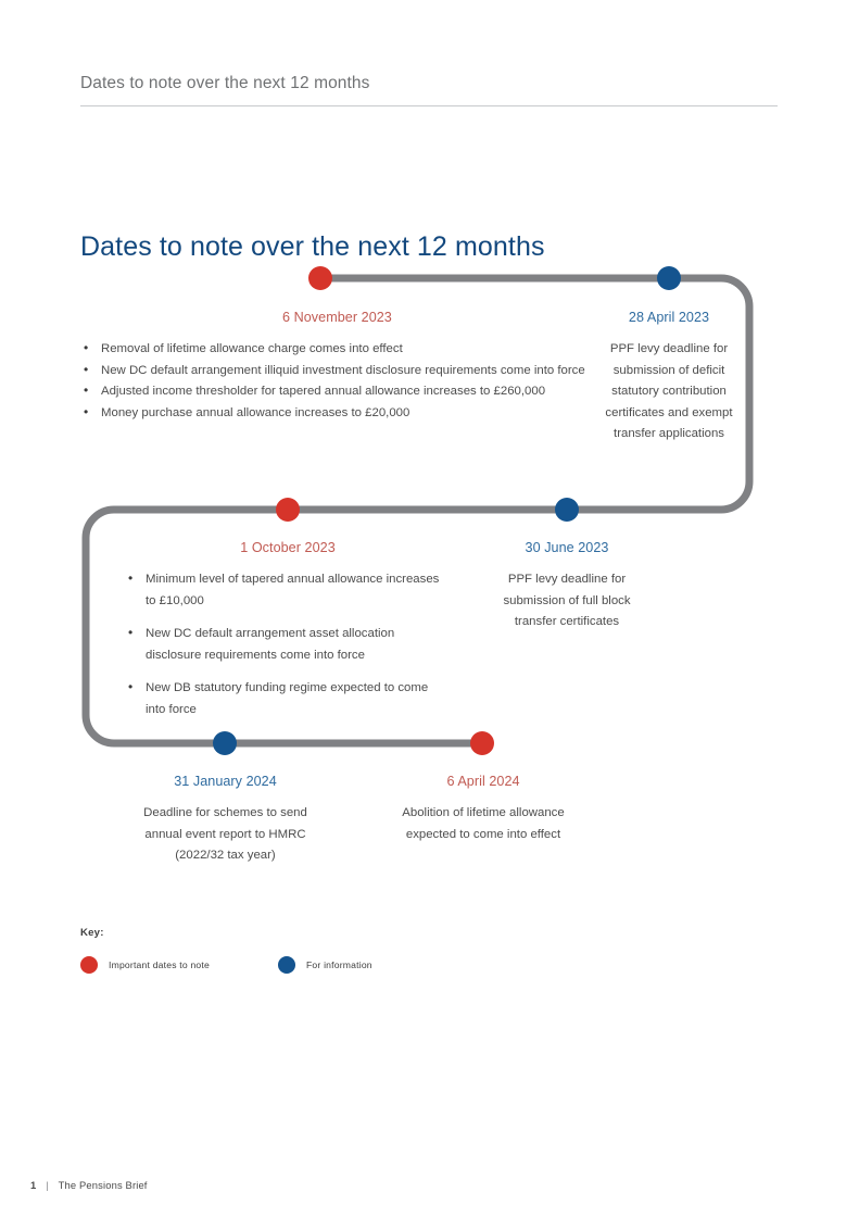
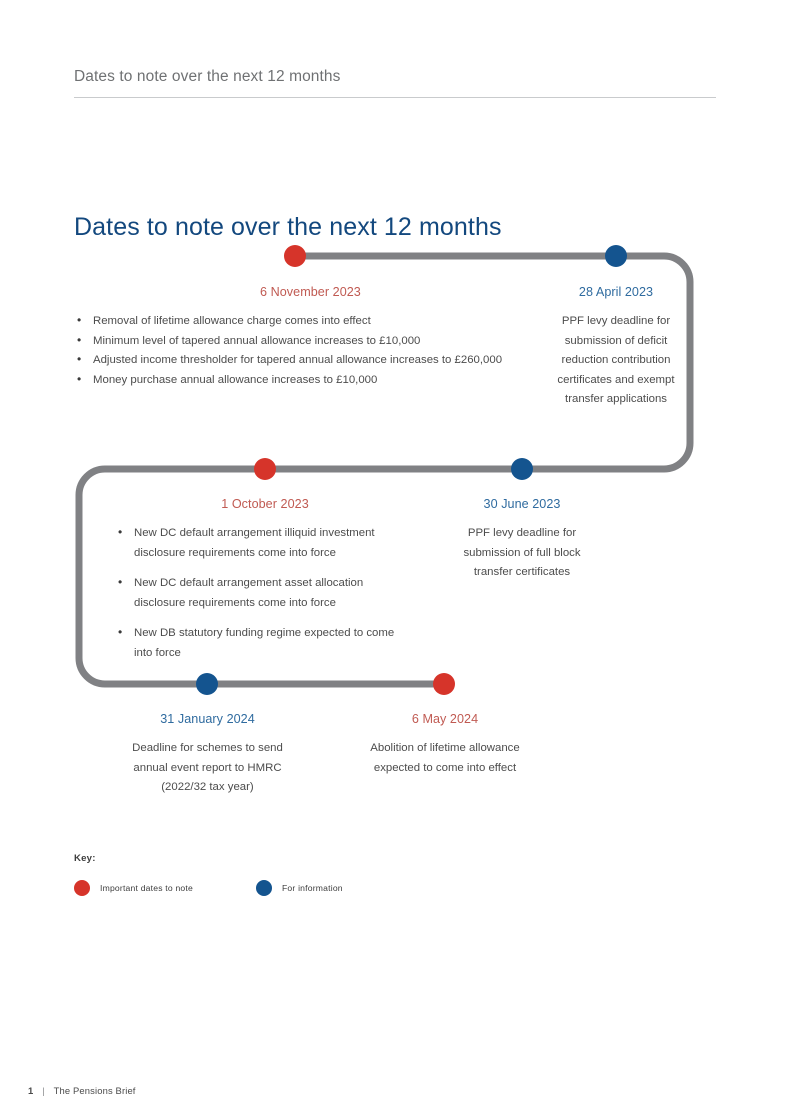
  Dates to note over the next 12 months
  Dates to note over the next 12 months
  6 November 2023
  Removal of lifetime allowance charge comes into effect
- New DC default arrangement illiquid investment disclosure requirements come into force
+ Minimum level of tapered annual allowance increases to £10,000
  Adjusted income thresholder for tapered annual allowance increases to £260,000
- Money purchase annual allowance increases to £20,000
+ Money purchase annual allowance increases to £10,000
  28 April 2023
- PPF levy deadline for submission of deficit statutory contribution certificates and exempt transfer applications
+ PPF levy deadline for submission of deficit reduction contribution certificates and exempt transfer applications
  1 October 2023
- Minimum level of tapered annual allowance increases to £10,000
+ New DC default arrangement illiquid investment disclosure requirements come into force
  New DC default arrangement asset allocation disclosure requirements come into force
  New DB statutory funding regime expected to come into force
  30 June 2023
  PPF levy deadline for submission of full block transfer certificates
  31 January 2024
  Deadline for schemes to send annual event report to HMRC (2022/32 tax year)
- 6 April 2024
+ 6 May 2024
  Abolition of lifetime allowance expected to come into effect
  Key:
  Important dates to note
  For information
  1
  |
  The Pensions Brief
